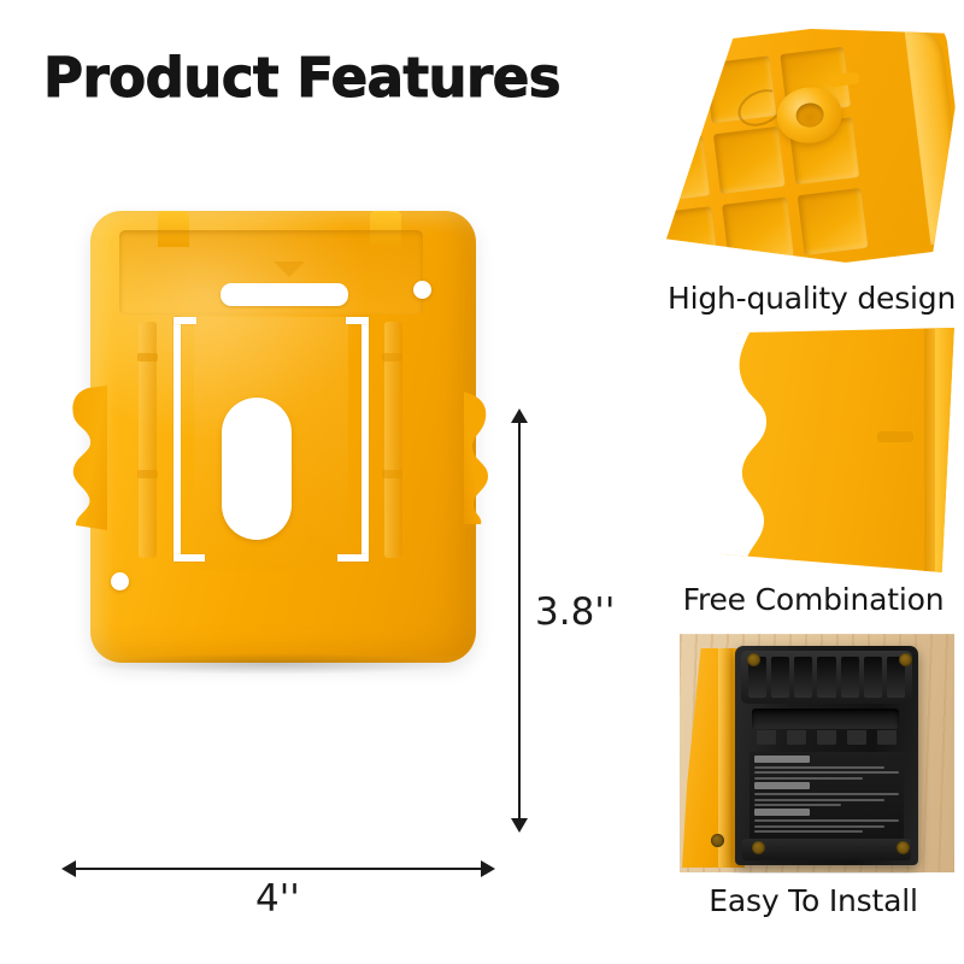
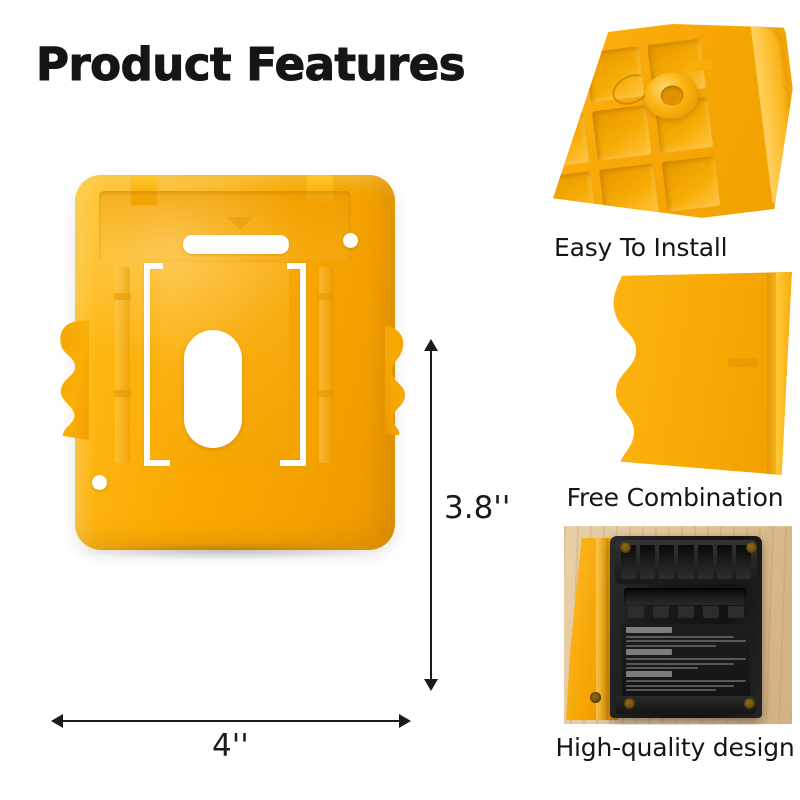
  Product Features
  3.8''
  4''
- High-quality design
+ Easy To Install
  Free Combination
- Easy To Install
+ High-quality design
